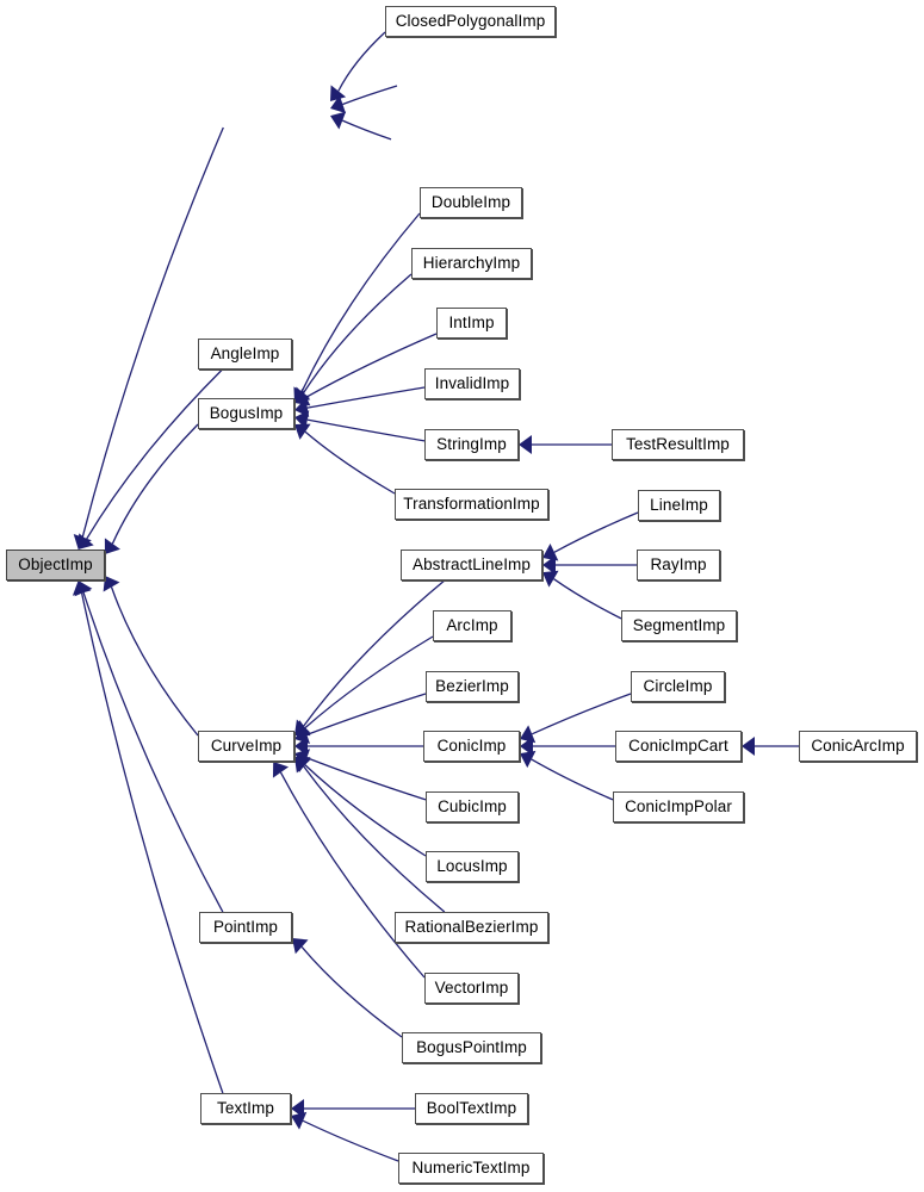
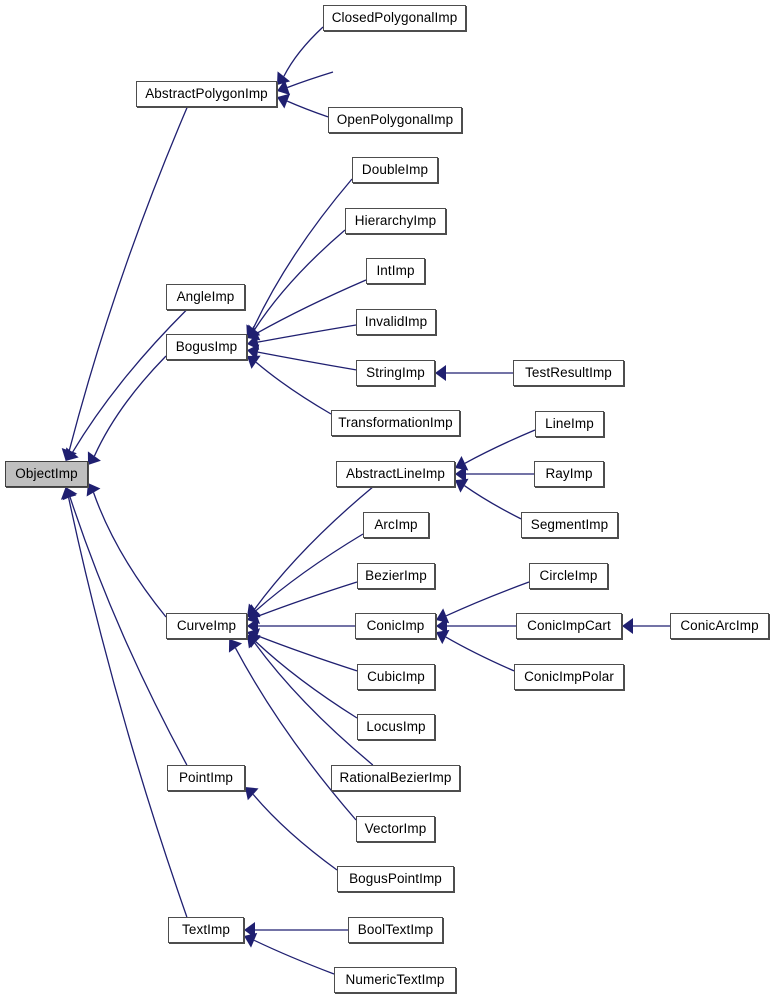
  ClosedPolygonalImp
+ AbstractPolygonImp
+ OpenPolygonalImp
  DoubleImp
  HierarchyImp
  IntImp
  AngleImp
  InvalidImp
  BogusImp
  StringImp
  TestResultImp
  TransformationImp
  LineImp
  ObjectImp
  AbstractLineImp
  RayImp
  ArcImp
  SegmentImp
  BezierImp
  CircleImp
  CurveImp
  ConicImp
  ConicImpCart
  ConicArcImp
  CubicImp
  ConicImpPolar
  LocusImp
  PointImp
  RationalBezierImp
  VectorImp
  BogusPointImp
  TextImp
  BoolTextImp
  NumericTextImp
